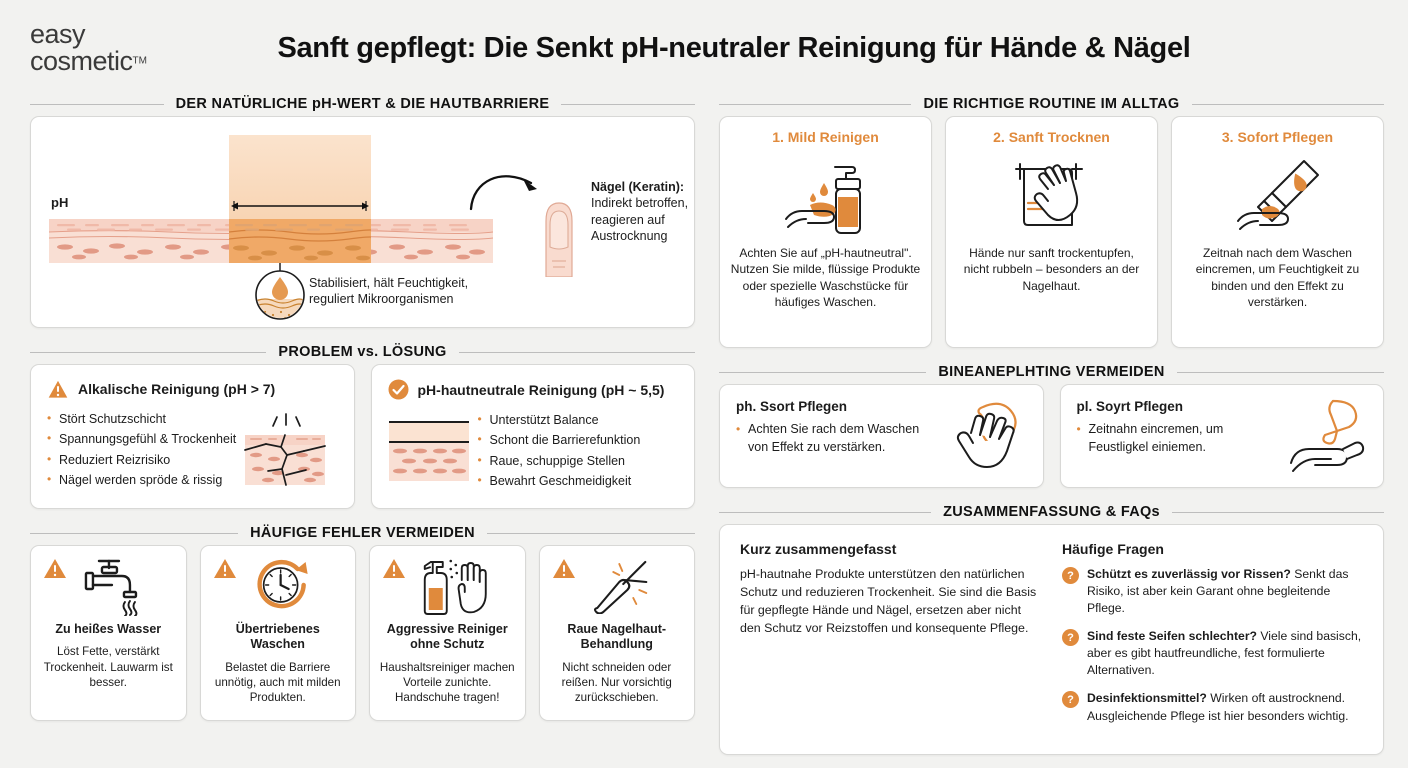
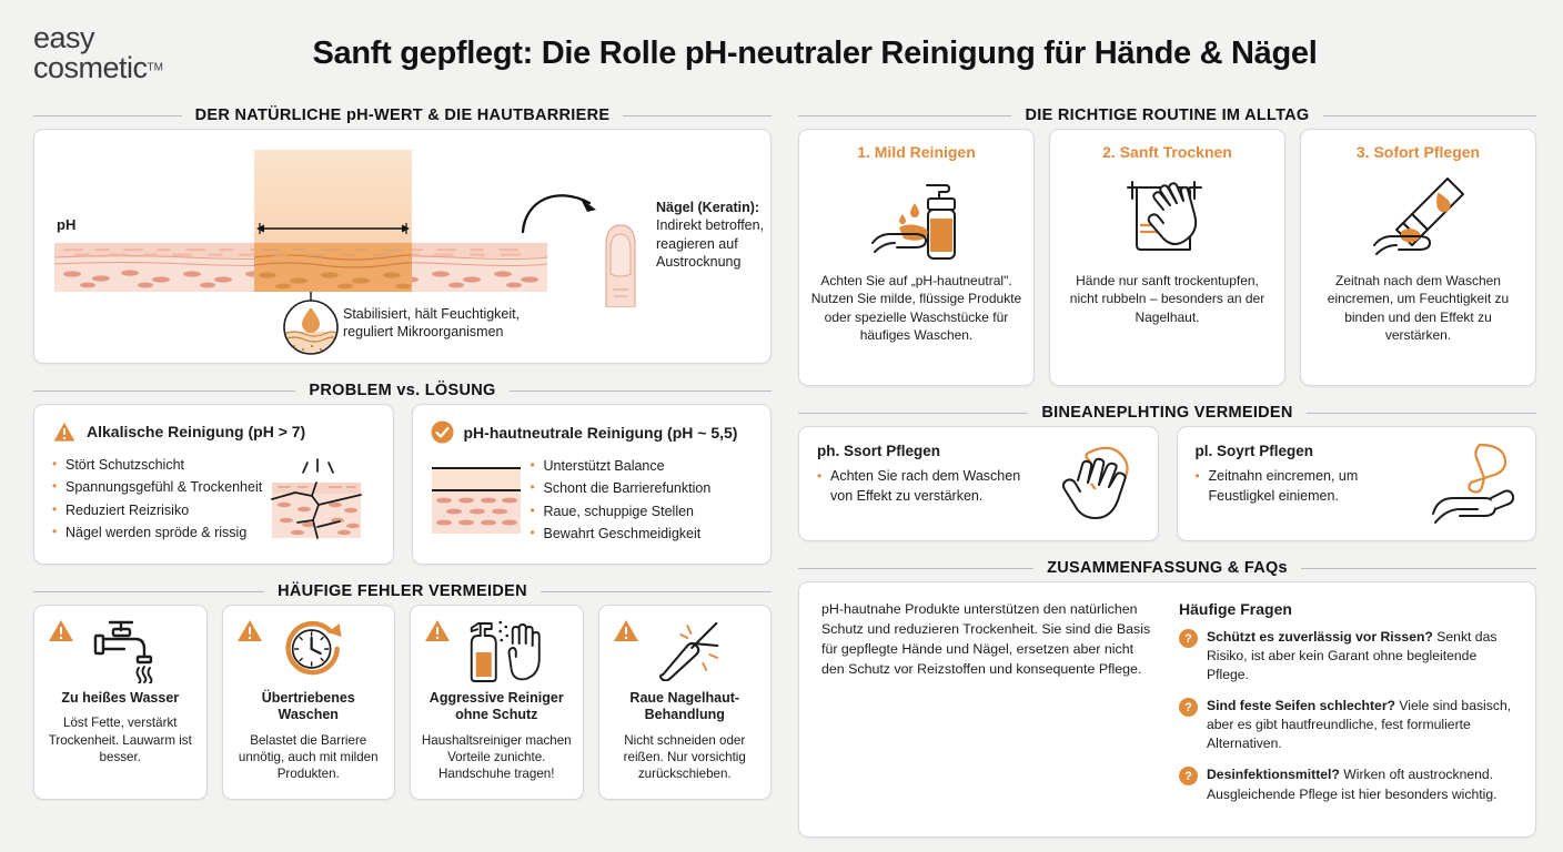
  easy
  cosmeticTM
- Sanft gepflegt: Die Senkt pH-neutraler Reinigung für Hände & Nägel
+ Sanft gepflegt: Die Rolle pH-neutraler Reinigung für Hände & Nägel
  DER NATÜRLICHE pH-WERT & DIE HAUTBARRIERE
  pH
  Nägel (Keratin):
  Indirekt betroffen,
  reagieren auf
  Austrocknung
  Stabilisiert, hält Feuchtigkeit,
  reguliert Mikroorganismen
  PROBLEM vs. LÖSUNG
  Alkalische Reinigung (pH > 7)
  Stört Schutzschicht
  Spannungsgefühl & Trockenheit
  Reduziert Reizrisiko
  Nägel werden spröde & rissig
  pH-hautneutrale Reinigung (pH ~ 5,5)
  Unterstützt Balance
  Schont die Barrierefunktion
  Raue, schuppige Stellen
  Bewahrt Geschmeidigkeit
  HÄUFIGE FEHLER VERMEIDEN
  Zu heißes Wasser
  Löst Fette, verstärkt Trockenheit. Lauwarm ist besser.
  Übertriebenes Waschen
  Belastet die Barriere unnötig, auch mit milden Produkten.
  Aggressive Reiniger ohne Schutz
  Haushaltsreiniger machen Vorteile zunichte. Handschuhe tragen!
  Raue Nagelhaut-Behandlung
  Nicht schneiden oder reißen. Nur vorsichtig zurückschieben.
  DIE RICHTIGE ROUTINE IM ALLTAG
  1. Mild Reinigen
  Achten Sie auf „pH-hautneutral". Nutzen Sie milde, flüssige Produkte oder spezielle Waschstücke für häufiges Waschen.
  2. Sanft Trocknen
  Hände nur sanft trockentupfen, nicht rubbeln – besonders an der Nagelhaut.
  3. Sofort Pflegen
  Zeitnah nach dem Waschen eincremen, um Feuchtigkeit zu binden und den Effekt zu verstärken.
  BINEANEPLHTING VERMEIDEN
  ph. Ssort Pflegen
  Achten Sie rach dem Waschen
  von Effekt zu verstärken.
  pl. Soyrt Pflegen
  Zeitnahn eincremen, um
  Feustligkel einiemen.
  ZUSAMMENFASSUNG & FAQs
- Kurz zusammengefasst
  pH-hautnahe Produkte unterstützen den natürlichen Schutz und reduzieren Trockenheit. Sie sind die Basis für gepflegte Hände und Nägel, ersetzen aber nicht den Schutz vor Reizstoffen und konsequente Pflege.
  Häufige Fragen
  ?
  Schützt es zuverlässig vor Rissen? Senkt das Risiko, ist aber kein Garant ohne begleitende Pflege.
  ?
  Sind feste Seifen schlechter? Viele sind basisch, aber es gibt hautfreundliche, fest formulierte Alternativen.
  ?
  Desinfektionsmittel? Wirken oft austrocknend. Ausgleichende Pflege ist hier besonders wichtig.
